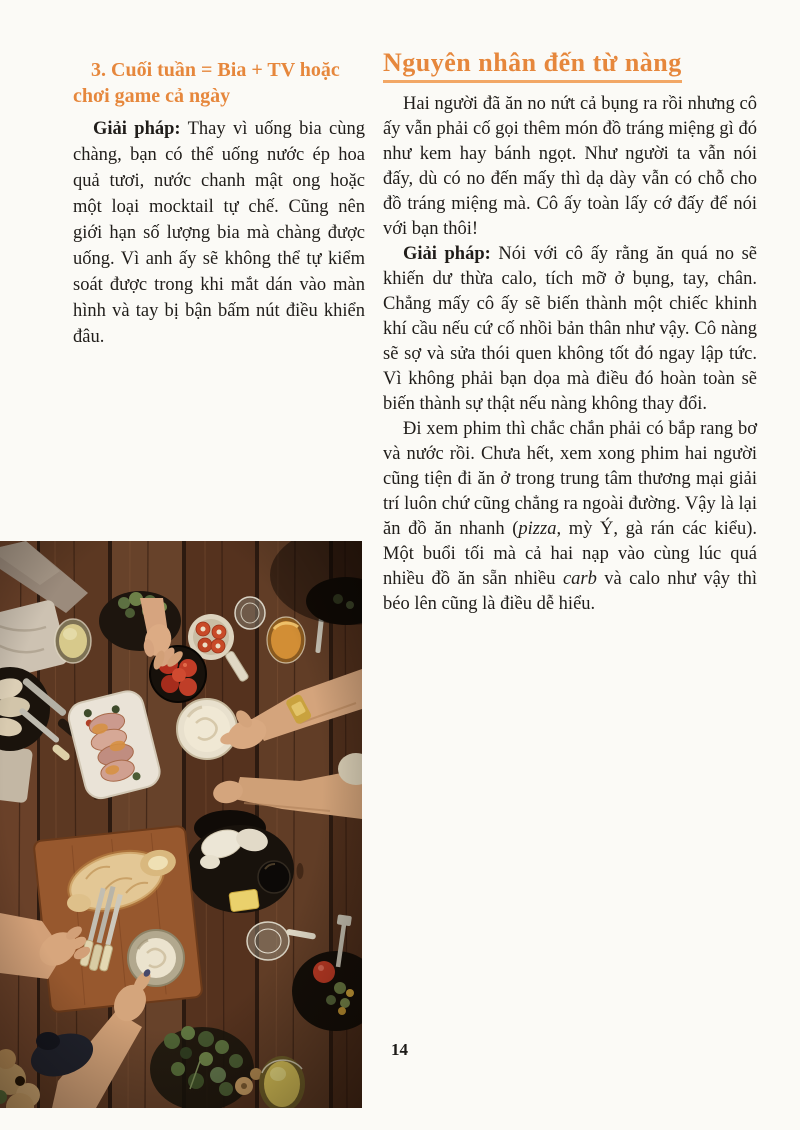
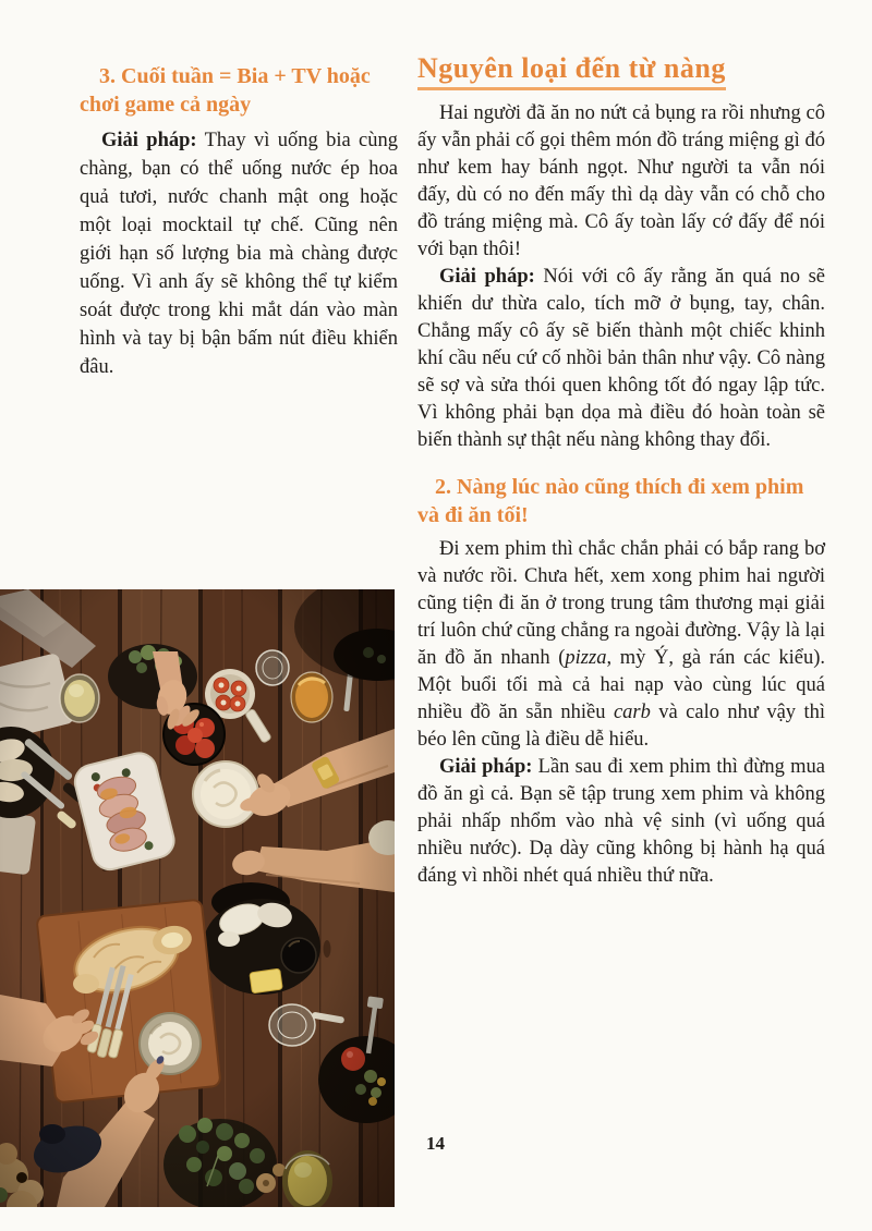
  3. Cuối tuần = Bia + TV hoặc chơi game cả ngày
  Giải pháp: Thay vì uống bia cùng chàng, bạn có thể uống nước ép hoa quả tươi, nước chanh mật ong hoặc một loại mocktail tự chế. Cũng nên giới hạn số lượng bia mà chàng được uống. Vì anh ấy sẽ không thể tự kiểm soát được trong khi mắt dán vào màn hình và tay bị bận bấm nút điều khiển đâu.
- Nguyên nhân đến từ nàng
+ Nguyên loại đến từ nàng
  Hai người đã ăn no nứt cả bụng ra rồi nhưng cô ấy vẫn phải cố gọi thêm món đồ tráng miệng gì đó như kem hay bánh ngọt. Như người ta vẫn nói đấy, dù có no đến mấy thì dạ dày vẫn có chỗ cho đồ tráng miệng mà. Cô ấy toàn lấy cớ đấy để nói với bạn thôi!
  Giải pháp: Nói với cô ấy rằng ăn quá no sẽ khiến dư thừa calo, tích mỡ ở bụng, tay, chân. Chẳng mấy cô ấy sẽ biến thành một chiếc khinh khí cầu nếu cứ cố nhồi bản thân như vậy. Cô nàng sẽ sợ và sửa thói quen không tốt đó ngay lập tức. Vì không phải bạn dọa mà điều đó hoàn toàn sẽ biến thành sự thật nếu nàng không thay đổi.
+ 2. Nàng lúc nào cũng thích đi xem phim và đi ăn tối!
  Đi xem phim thì chắc chắn phải có bắp rang bơ và nước rồi. Chưa hết, xem xong phim hai người cũng tiện đi ăn ở trong trung tâm thương mại giải trí luôn chứ cũng chẳng ra ngoài đường. Vậy là lại ăn đồ ăn nhanh (pizza, mỳ Ý, gà rán các kiểu). Một buổi tối mà cả hai nạp vào cùng lúc quá nhiều đồ ăn sẵn nhiều carb và calo như vậy thì béo lên cũng là điều dễ hiểu.
+ Giải pháp: Lần sau đi xem phim thì đừng mua đồ ăn gì cả. Bạn sẽ tập trung xem phim và không phải nhấp nhổm vào nhà vệ sinh (vì uống quá nhiều nước). Dạ dày cũng không bị hành hạ quá đáng vì nhồi nhét quá nhiều thứ nữa.
  14
